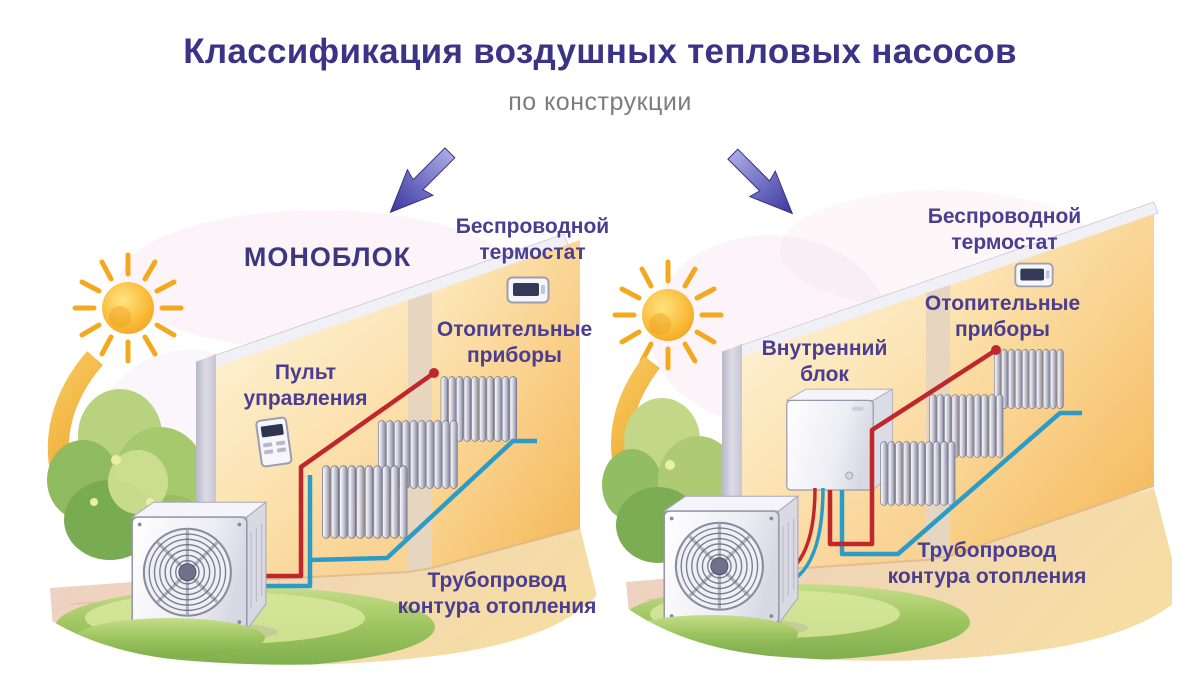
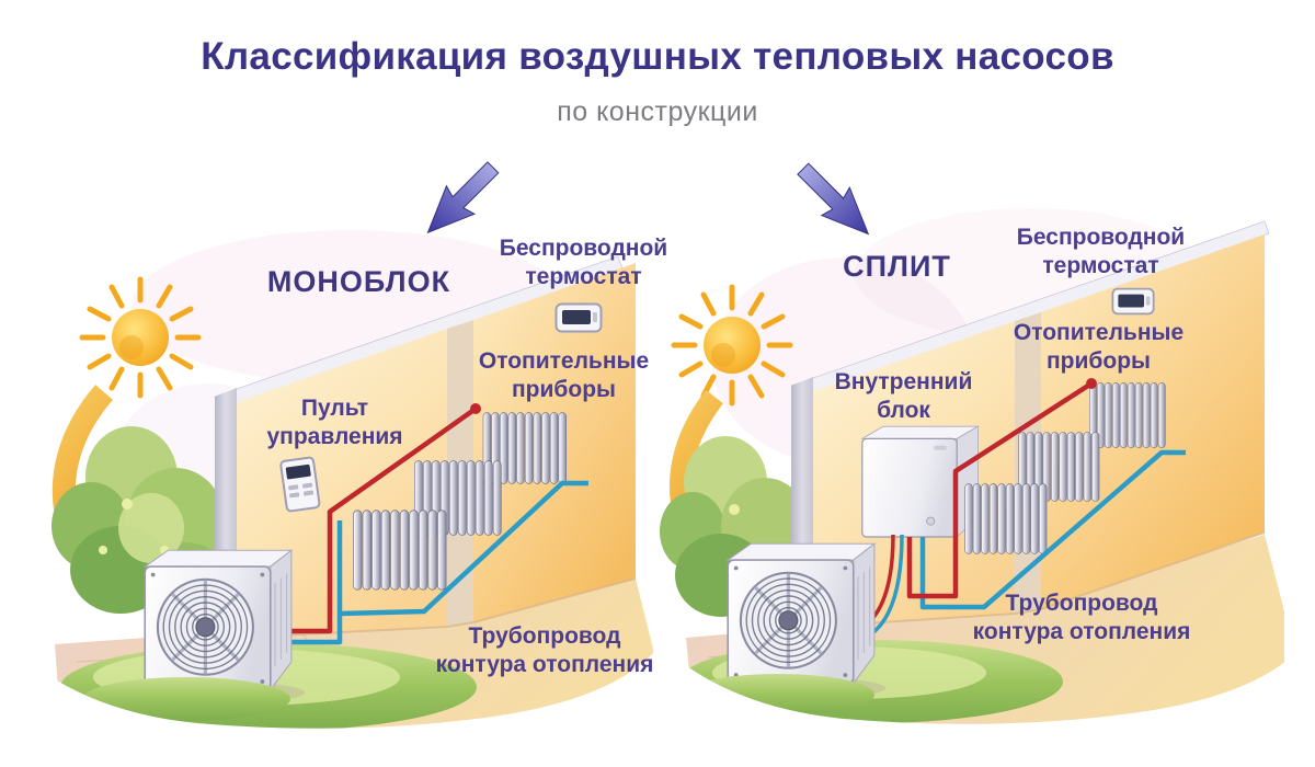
  Классификация воздушных тепловых насосов
  по конструкции
  МОНОБЛОК
  Беспроводной
  термостат
  Пульт
  управления
  Отопительные
  приборы
  Трубопровод
  контура отопления
+ СПЛИТ
  Беспроводной
  термостат
  Отопительные
  приборы
  Внутренний
  блок
  Трубопровод
  контура отопления
